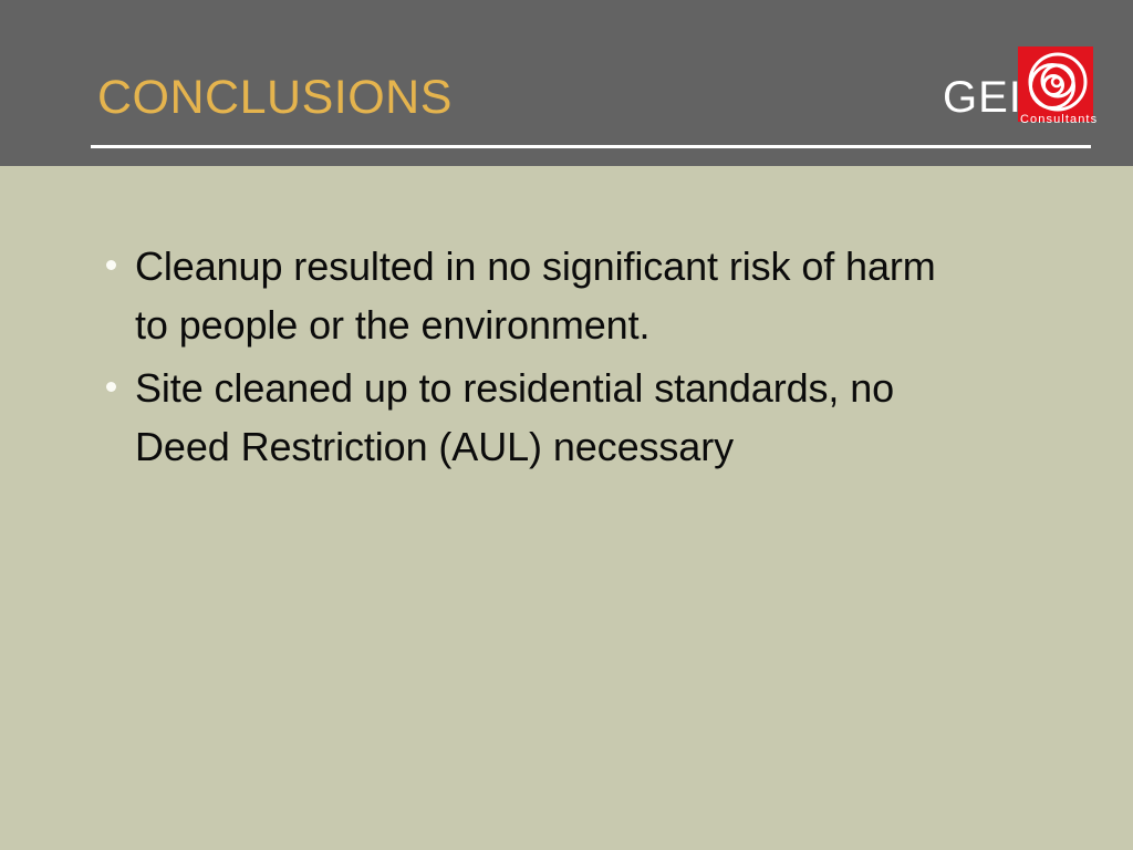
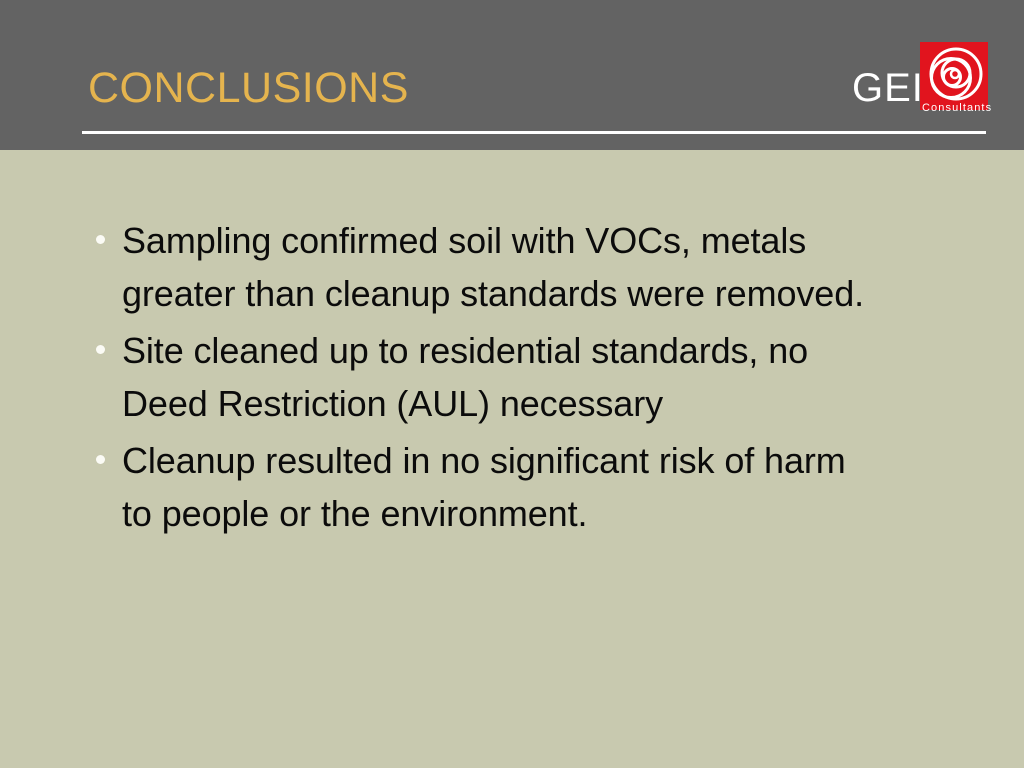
  CONCLUSIONS
  GEI
  Consultants
+ Sampling confirmed soil with VOCs, metals
+ greater than cleanup standards were removed.
- Cleanup resulted in no significant risk of harm
+ Site cleaned up to residential standards, no
- to people or the environment.
+ Deed Restriction (AUL) necessary
- Site cleaned up to residential standards, no
+ Cleanup resulted in no significant risk of harm
- Deed Restriction (AUL) necessary
+ to people or the environment.
